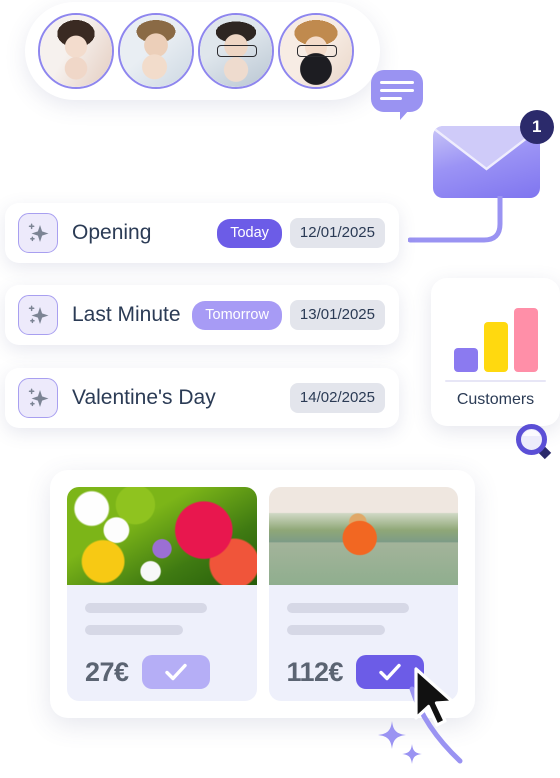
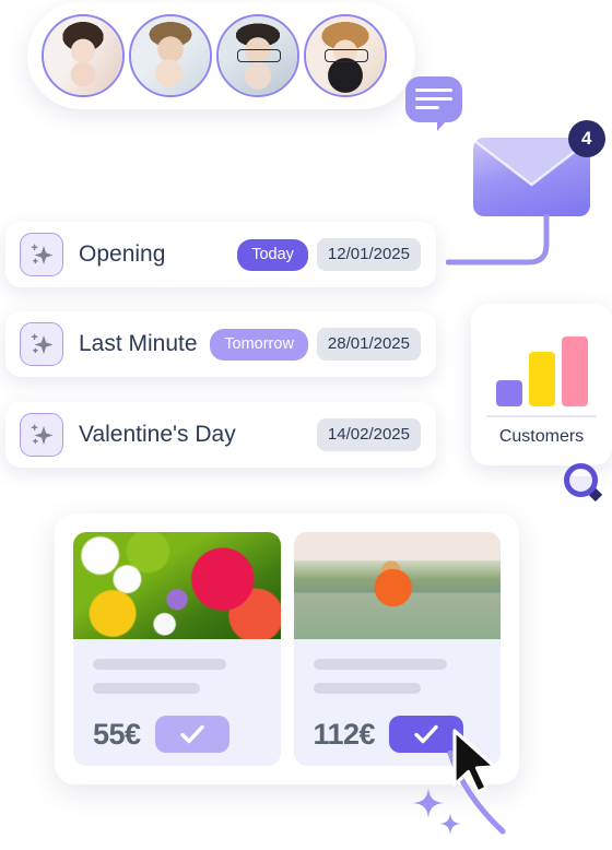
- 1
+ 4
  Opening
  Today
  12/01/2025
  Last Minute
  Tomorrow
- 13/01/2025
+ 28/01/2025
  Valentine's Day
  14/02/2025
  Customers
- 27€
+ 55€
  112€
